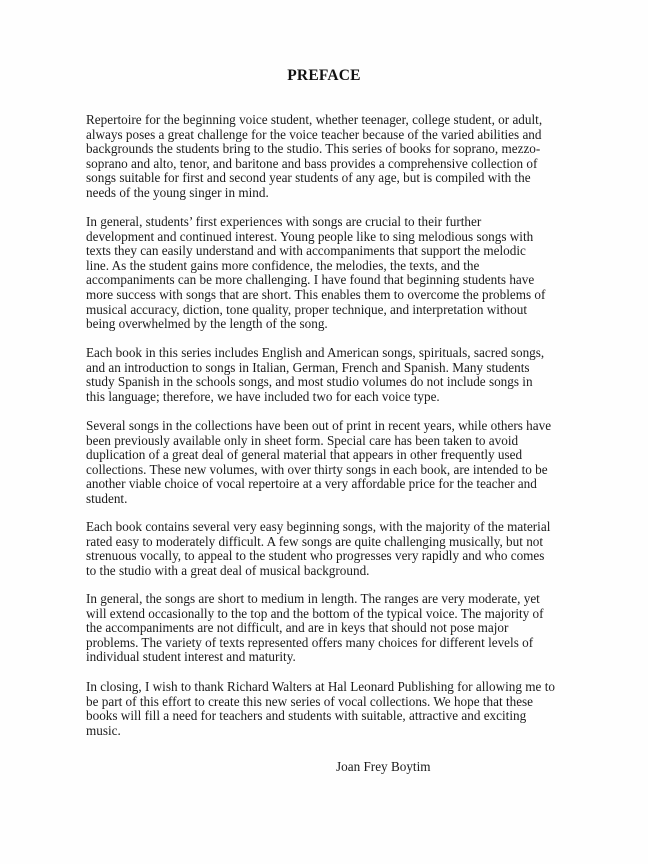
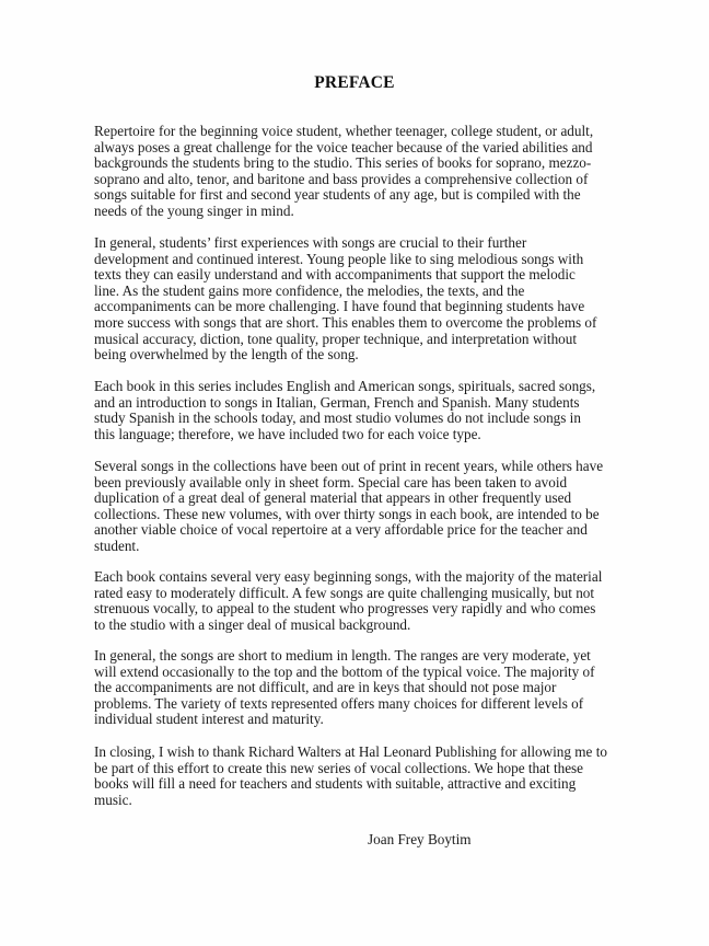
  PREFACE
  Repertoire for the beginning voice student, whether teenager, college student, or adult,
  always poses a great challenge for the voice teacher because of the varied abilities and
  backgrounds the students bring to the studio. This series of books for soprano, mezzo-
  soprano and alto, tenor, and baritone and bass provides a comprehensive collection of
  songs suitable for first and second year students of any age, but is compiled with the
  needs of the young singer in mind.
  In general, students’ first experiences with songs are crucial to their further
  development and continued interest. Young people like to sing melodious songs with
  texts they can easily understand and with accompaniments that support the melodic
  line. As the student gains more confidence, the melodies, the texts, and the
  accompaniments can be more challenging. I have found that beginning students have
  more success with songs that are short. This enables them to overcome the problems of
  musical accuracy, diction, tone quality, proper technique, and interpretation without
  being overwhelmed by the length of the song.
  Each book in this series includes English and American songs, spirituals, sacred songs,
  and an introduction to songs in Italian, German, French and Spanish. Many students
- study Spanish in the schools songs, and most studio volumes do not include songs in
+ study Spanish in the schools today, and most studio volumes do not include songs in
  this language; therefore, we have included two for each voice type.
  Several songs in the collections have been out of print in recent years, while others have
  been previously available only in sheet form. Special care has been taken to avoid
  duplication of a great deal of general material that appears in other frequently used
  collections. These new volumes, with over thirty songs in each book, are intended to be
  another viable choice of vocal repertoire at a very affordable price for the teacher and
  student.
  Each book contains several very easy beginning songs, with the majority of the material
  rated easy to moderately difficult. A few songs are quite challenging musically, but not
  strenuous vocally, to appeal to the student who progresses very rapidly and who comes
- to the studio with a great deal of musical background.
+ to the studio with a singer deal of musical background.
  In general, the songs are short to medium in length. The ranges are very moderate, yet
  will extend occasionally to the top and the bottom of the typical voice. The majority of
  the accompaniments are not difficult, and are in keys that should not pose major
  problems. The variety of texts represented offers many choices for different levels of
  individual student interest and maturity.
  In closing, I wish to thank Richard Walters at Hal Leonard Publishing for allowing me to
  be part of this effort to create this new series of vocal collections. We hope that these
  books will fill a need for teachers and students with suitable, attractive and exciting
  music.
  Joan Frey Boytim
